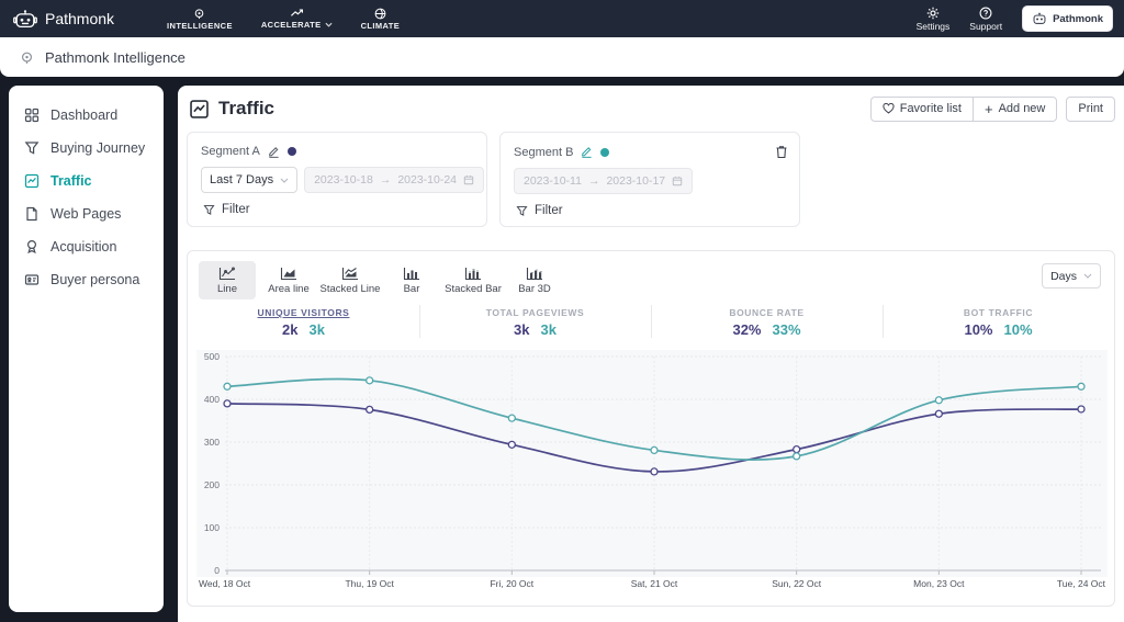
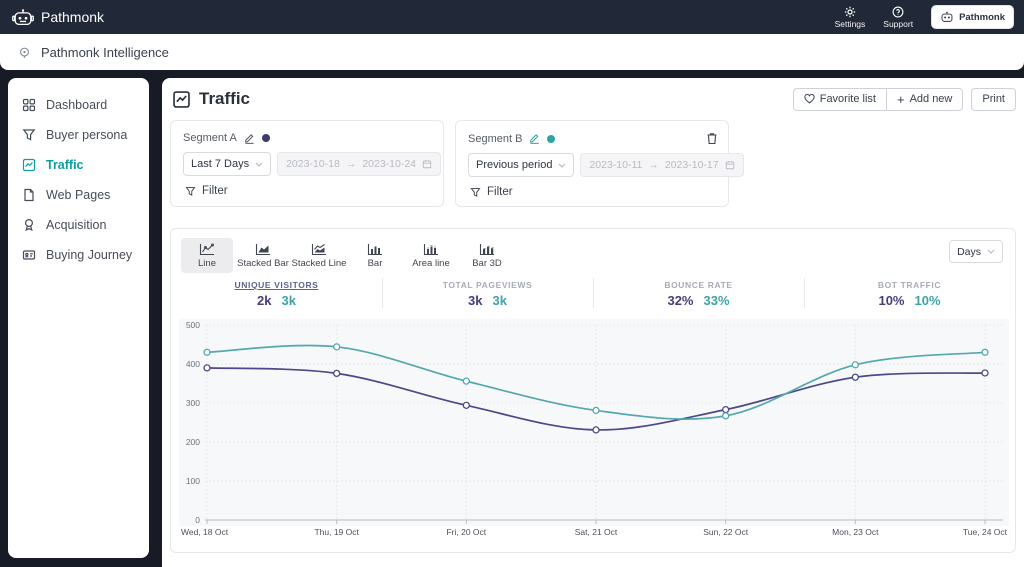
  Pathmonk
- INTELLIGENCE
- ACCELERATE
- CLIMATE
  Settings
  Support
  Pathmonk
  Pathmonk Intelligence
  Dashboard
- Buying Journey
+ Buyer persona
  Traffic
  Web Pages
  Acquisition
- Buyer persona
+ Buying Journey
  Traffic
  Favorite list
  +
  Add new
  Print
  Segment A
  Last 7 Days
  2023-10-18
  →
  2023-10-24
  Filter
  Segment B
+ Previous period
  2023-10-11
  →
  2023-10-17
  Filter
  Line
- Area line
+ Stacked Bar
  Stacked Line
  Bar
- Stacked Bar
+ Area line
  Bar 3D
  Days
  UNIQUE VISITORS
  2k
  3k
  TOTAL PAGEVIEWS
  3k
  3k
  BOUNCE RATE
  32%
  33%
  BOT TRAFFIC
  10%
  10%
  0
  100
  200
  300
  400
  500
  Wed, 18 Oct
  Thu, 19 Oct
  Fri, 20 Oct
  Sat, 21 Oct
  Sun, 22 Oct
  Mon, 23 Oct
  Tue, 24 Oct
